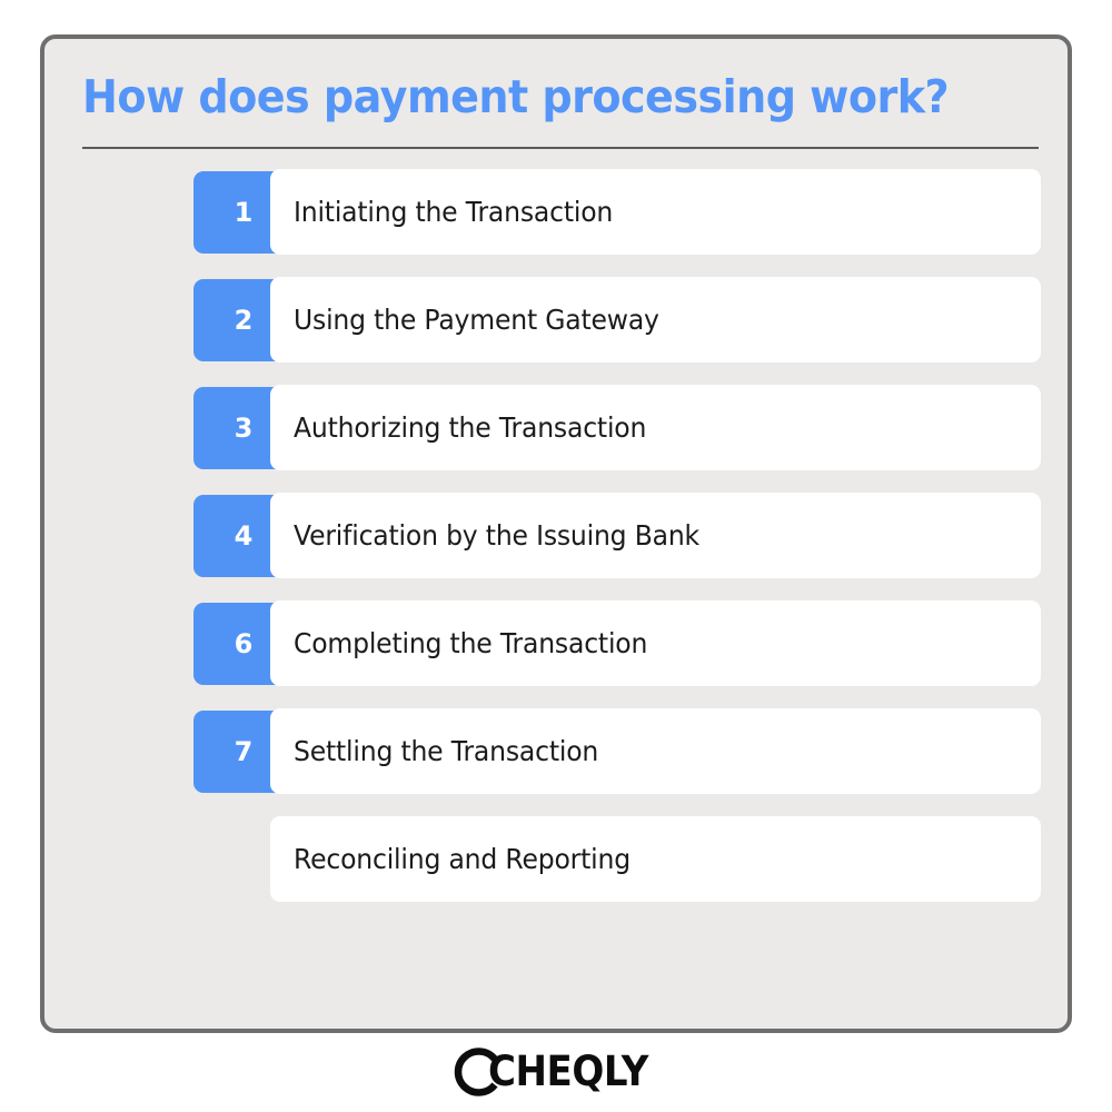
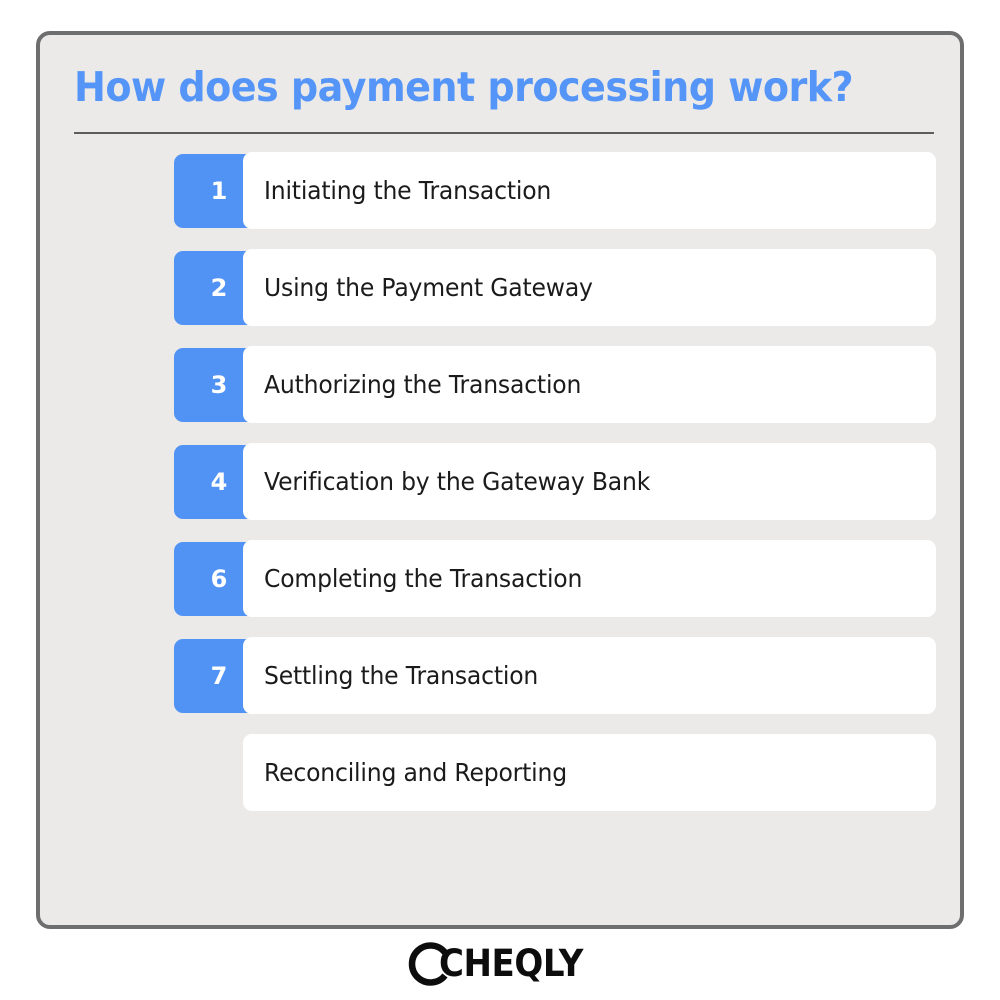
  How does payment processing work?
  1
  Initiating the Transaction
  2
  Using the Payment Gateway
  3
  Authorizing the Transaction
  4
- Verification by the Issuing Bank
+ Verification by the Gateway Bank
  6
  Completing the Transaction
  7
  Settling the Transaction
  Reconciling and Reporting
  CHEQLY
